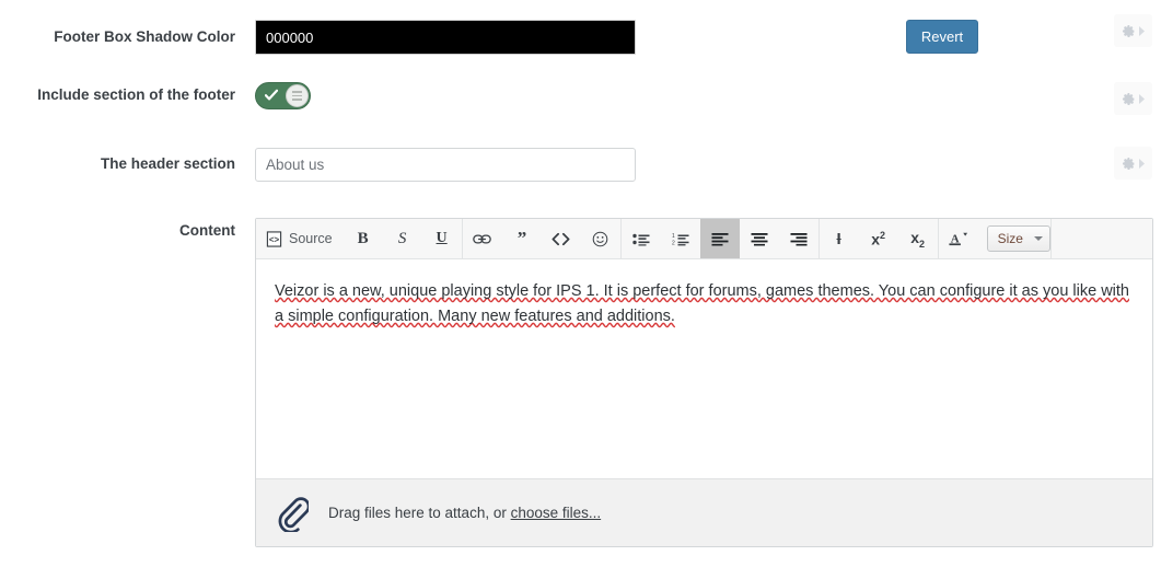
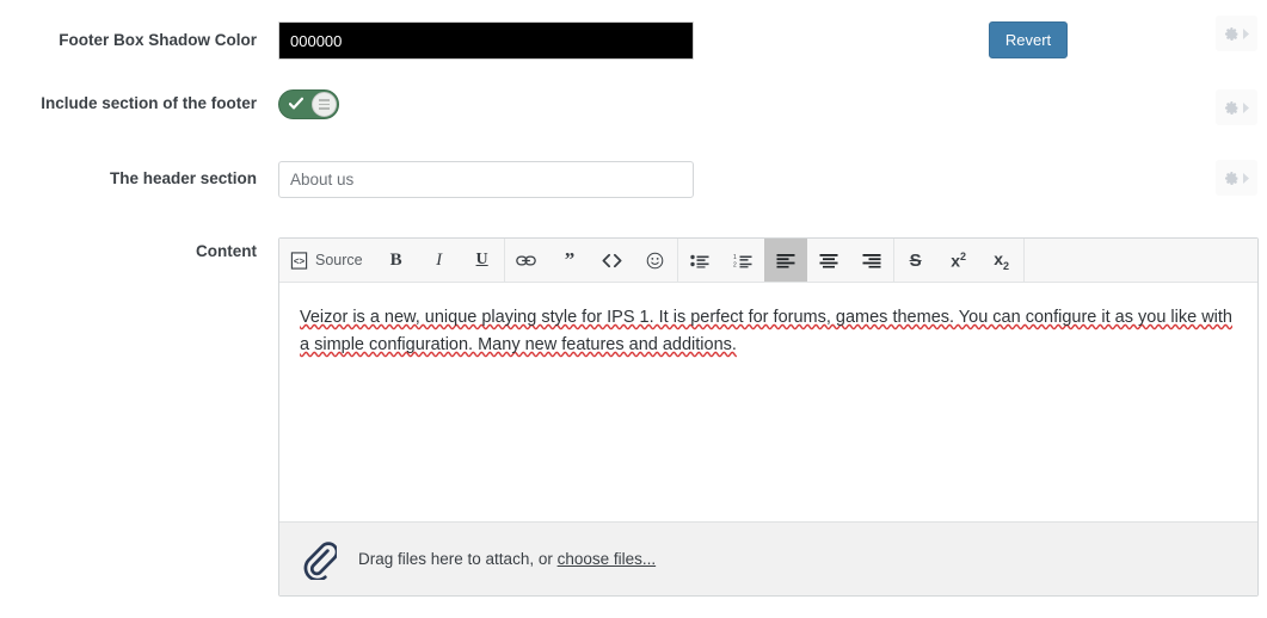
  Footer Box Shadow Color
  000000
  Revert
  Include section of the footer
  The header section
  About us
  Content
  <>
  Source
  B
- S
+ I
  U
  ”
- I
+ S
  x2
  x2
- A
- Size
  Veizor is a new, unique playing style for IPS 1. It is perfect for forums, games themes. You can configure it as you like with a simple configuration. Many new features and additions.
  Drag files here to attach, or choose files...
